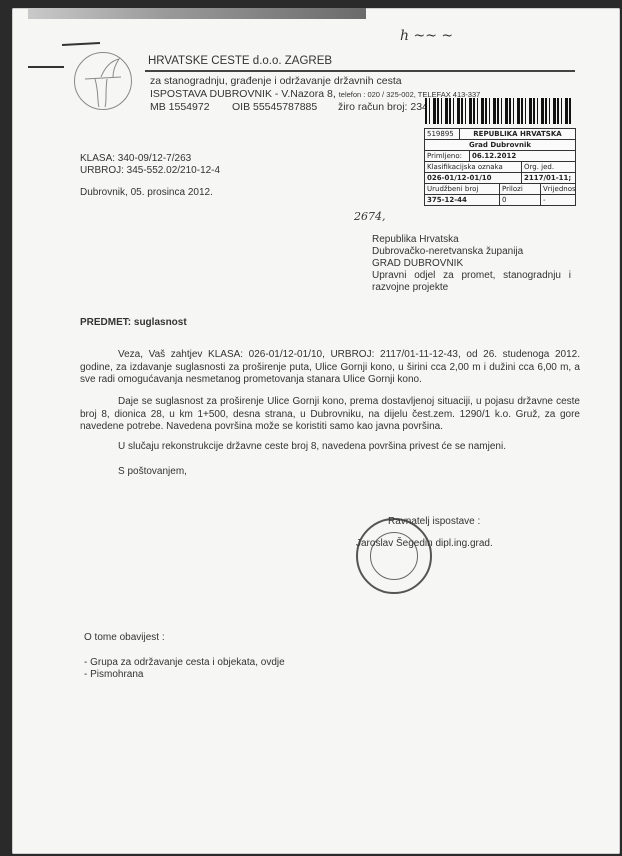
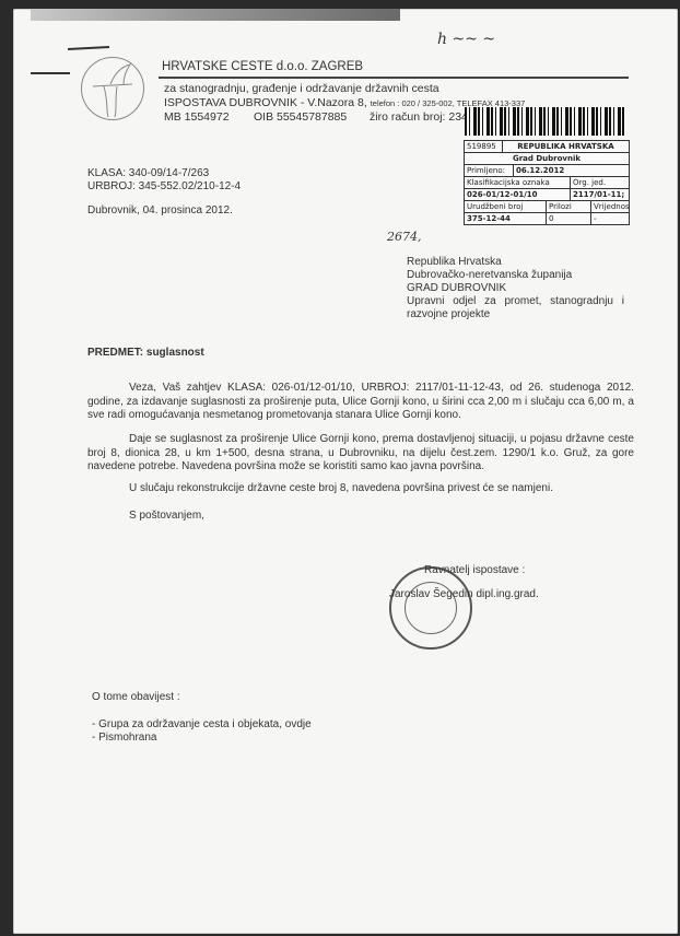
  HRVATSKE CESTE d.o.o. ZAGREB
  za stanogradnju, građenje i održavanje državnih cesta
  ISPOSTAVA DUBROVNIK - V.Nazora 8, telefon : 020 / 325-002, TELEFAX 413-337
  MB 1554972
  OIB 55545787885
  h ~~ ~
  519895
  REPUBLIKA HRVATSKA
  Grad Dubrovnik
  Primljeno:
  06.12.2012
  Klasifikacijska oznaka
  Org. jed.
  026-01/12-01/10
  2117/01-11;
  Urudžbeni broj
  Prilozi
  Vrijednos
  375-12-44
  0
  -
- KLASA: 340-09/12-7/263
+ KLASA: 340-09/14-7/263
  URBROJ: 345-552.02/210-12-4
- Dubrovnik, 05. prosinca 2012.
+ Dubrovnik, 04. prosinca 2012.
  2674,
  Republika Hrvatska
  Dubrovačko-neretvanska županija
  GRAD DUBROVNIK
  Upravni odjel za promet, stanogradnju i
  razvojne projekte
  PREDMET: suglasnost
- Veza, Vaš zahtjev KLASA: 026-01/12-01/10, URBROJ: 2117/01-11-12-43, od 26. studenoga 2012. godine, za izdavanje suglasnosti za proširenje puta, Ulice Gornji kono, u širini cca 2,00 m i dužini cca 6,00 m, a sve radi omogućavanja nesmetanog prometovanja stanara Ulice Gornji kono.
+ Veza, Vaš zahtjev KLASA: 026-01/12-01/10, URBROJ: 2117/01-11-12-43, od 26. studenoga 2012. godine, za izdavanje suglasnosti za proširenje puta, Ulice Gornji kono, u širini cca 2,00 m i slučaju cca 6,00 m, a sve radi omogućavanja nesmetanog prometovanja stanara Ulice Gornji kono.
  Daje se suglasnost za proširenje Ulice Gornji kono, prema dostavljenoj situaciji, u pojasu državne ceste broj 8, dionica 28, u km 1+500, desna strana, u Dubrovniku, na dijelu čest.zem. 1290/1 k.o. Gruž, za gore navedene potrebe. Navedena površina može se koristiti samo kao javna površina.
  U slučaju rekonstrukcije državne ceste broj 8, navedena površina privest će se namjeni.
  S poštovanjem,
  Ravnatelj ispostave :
  Jaroslav Šegedin dipl.ing.grad.
  O tome obavijest :
  - Grupa za održavanje cesta i objekata, ovdje
  - Pismohrana
